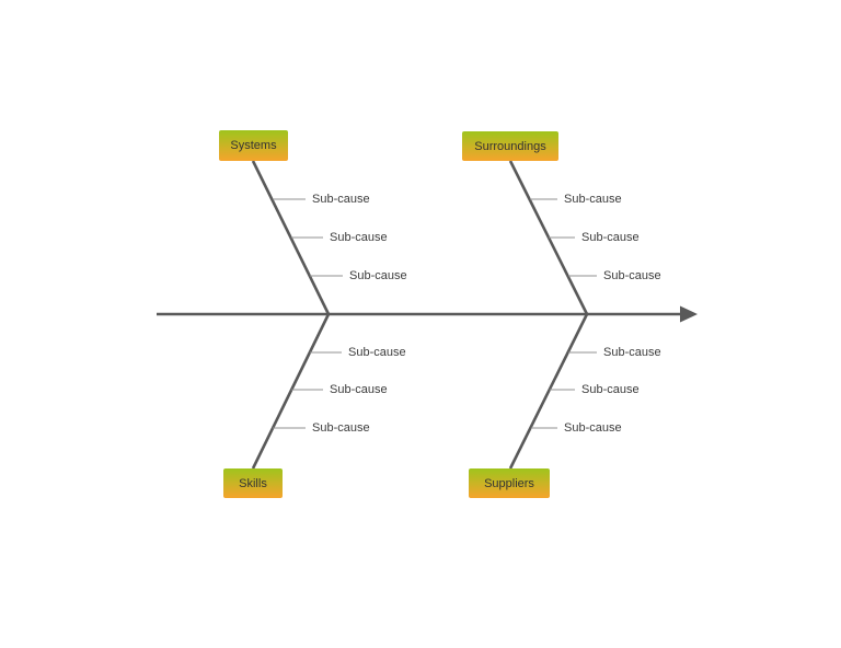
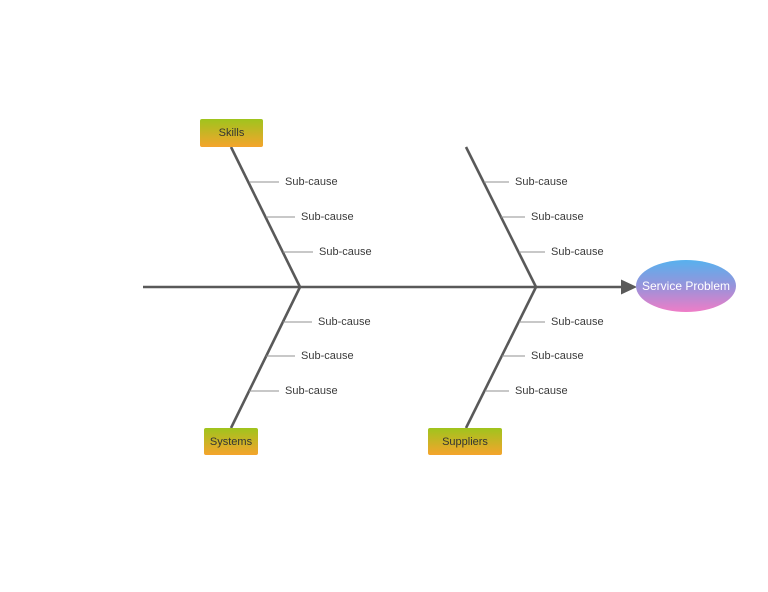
- Systems
+ Skills
- Surroundings
- Skills
+ Systems
  Suppliers
  Sub-cause
  Sub-cause
  Sub-cause
  Sub-cause
  Sub-cause
  Sub-cause
  Sub-cause
  Sub-cause
  Sub-cause
  Sub-cause
  Sub-cause
  Sub-cause
+ Service Problem
